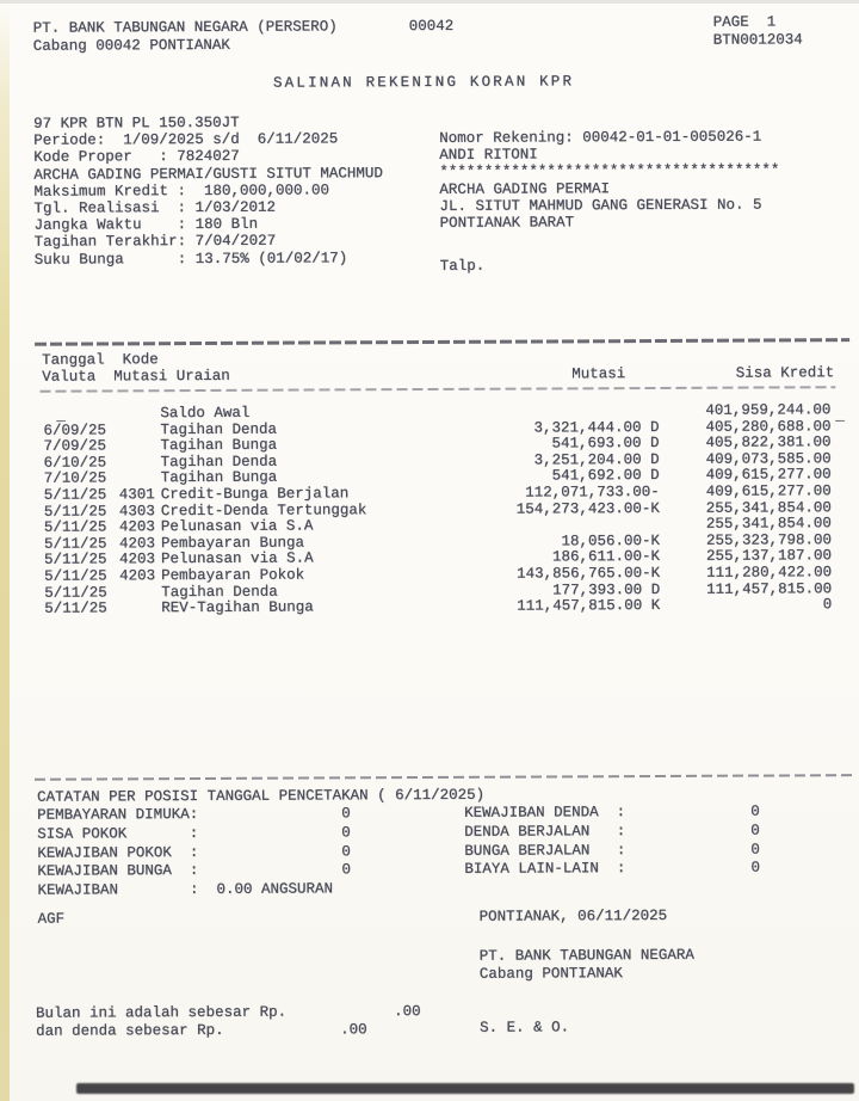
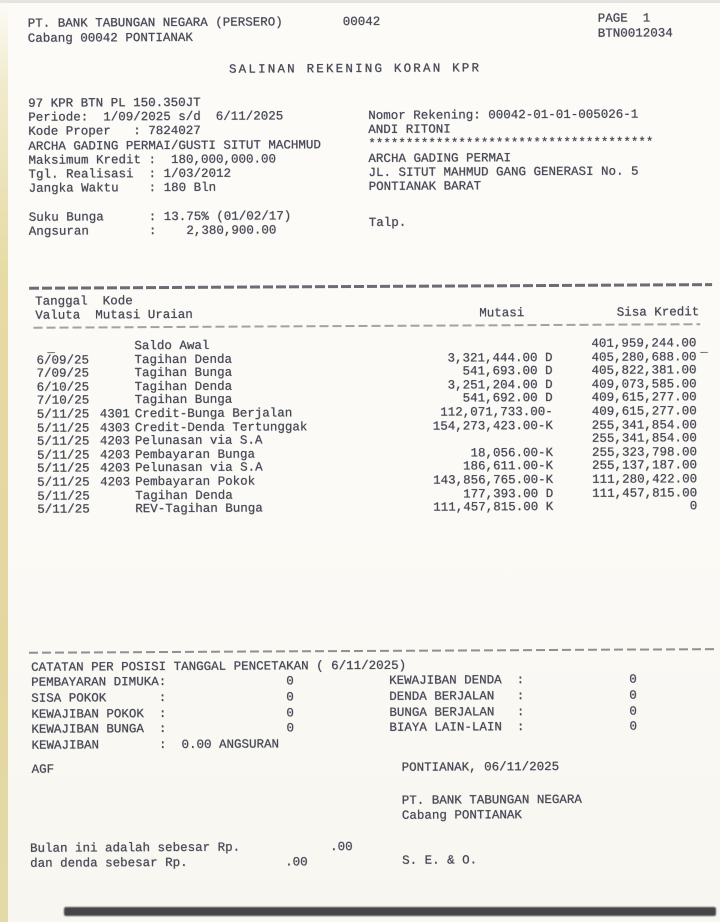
  PT. BANK TABUNGAN NEGARA (PERSERO)
  00042
  PAGE 1
  Cabang 00042 PONTIANAK
  BTN0012034
  SALINAN REKENING KORAN KPR
  97 KPR BTN PL 150.350JT
  Periode: 1/09/2025 s/d 6/11/2025
  Kode Proper : 7824027
  ARCHA GADING PERMAI/GUSTI SITUT MACHMUD
  Maksimum Kredit : 180,000,000.00
  Tgl. Realisasi : 1/03/2012
  Jangka Waktu : 180 Bln
- Tagihan Terakhir: 7/04/2027
  Suku Bunga : 13.75% (01/02/17)
+ Angsuran : 2,380,900.00
  Nomor Rekening: 00042-01-01-005026-1
  ANDI RITONI
  **************************************
  ARCHA GADING PERMAI
  JL. SITUT MAHMUD GANG GENERASI No. 5
  PONTIANAK BARAT
  Talp.
  Tanggal Kode
  Valuta Mutasi Uraian
  Mutasi
  Sisa Kredit
  Saldo Awal
  401,959,244.00
  6/09/25
  Tagihan Denda
  3,321,444.00 D
  405,280,688.00
  7/09/25
  Tagihan Bunga
  541,693.00 D
  405,822,381.00
  6/10/25
  Tagihan Denda
  3,251,204.00 D
  409,073,585.00
  7/10/25
  Tagihan Bunga
  541,692.00 D
  409,615,277.00
  5/11/25
  4301
  Credit-Bunga Berjalan
  112,071,733.00-
  409,615,277.00
  5/11/25
  4303
  Credit-Denda Tertunggak
  154,273,423.00-K
  255,341,854.00
  5/11/25
  4203
  Pelunasan via S.A
  255,341,854.00
  5/11/25
  4203
  Pembayaran Bunga
  18,056.00-K
  255,323,798.00
  5/11/25
  4203
  Pelunasan via S.A
  186,611.00-K
  255,137,187.00
  5/11/25
  4203
  Pembayaran Pokok
  143,856,765.00-K
  111,280,422.00
  5/11/25
  Tagihan Denda
  177,393.00 D
  111,457,815.00
  5/11/25
  REV-Tagihan Bunga
  111,457,815.00 K
  0
  _
  _
  CATATAN PER POSISI TANGGAL PENCETAKAN ( 6/11/2025)
  PEMBAYARAN DIMUKA: 0
  SISA POKOK : 0
  KEWAJIBAN POKOK : 0
  KEWAJIBAN BUNGA : 0
  KEWAJIBAN : 0.00 ANGSURAN
  KEWAJIBAN DENDA : 0
  DENDA BERJALAN : 0
  BUNGA BERJALAN : 0
  BIAYA LAIN-LAIN : 0
  AGF
  PONTIANAK, 06/11/2025
  PT. BANK TABUNGAN NEGARA
  Cabang PONTIANAK
  Bulan ini adalah sebesar Rp. .00
  dan denda sebesar Rp. .00
  S. E. & O.
